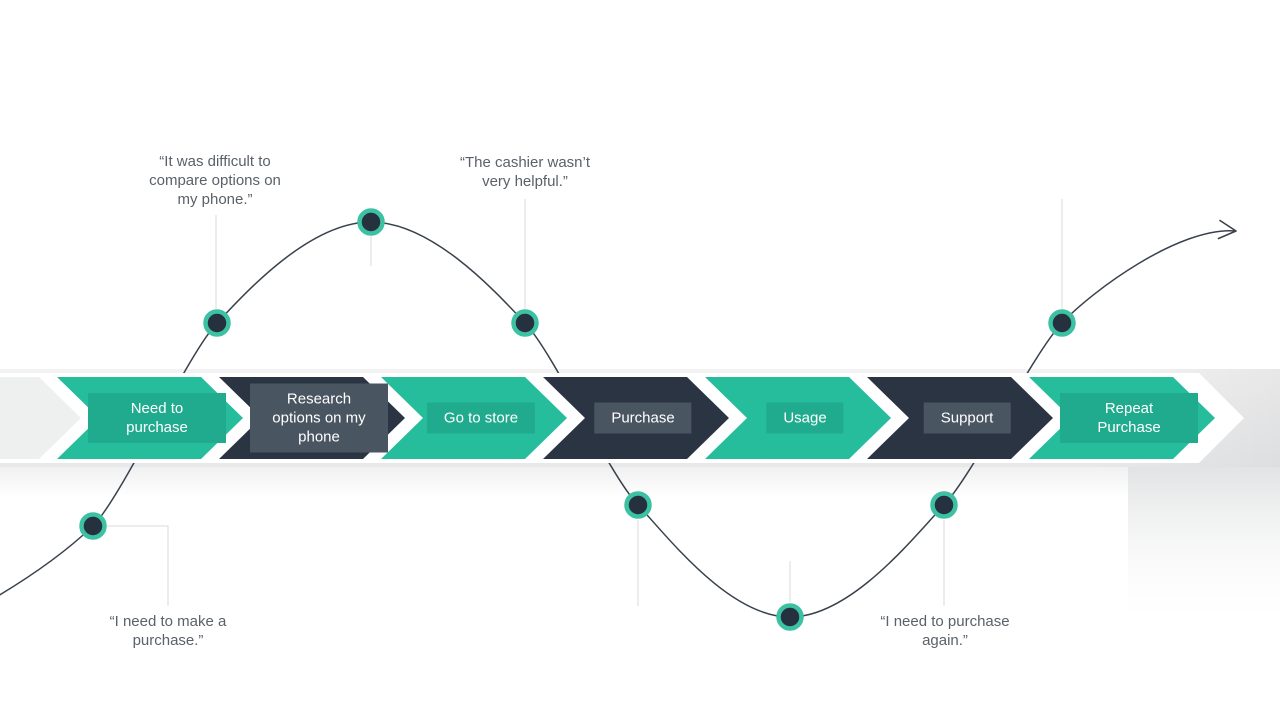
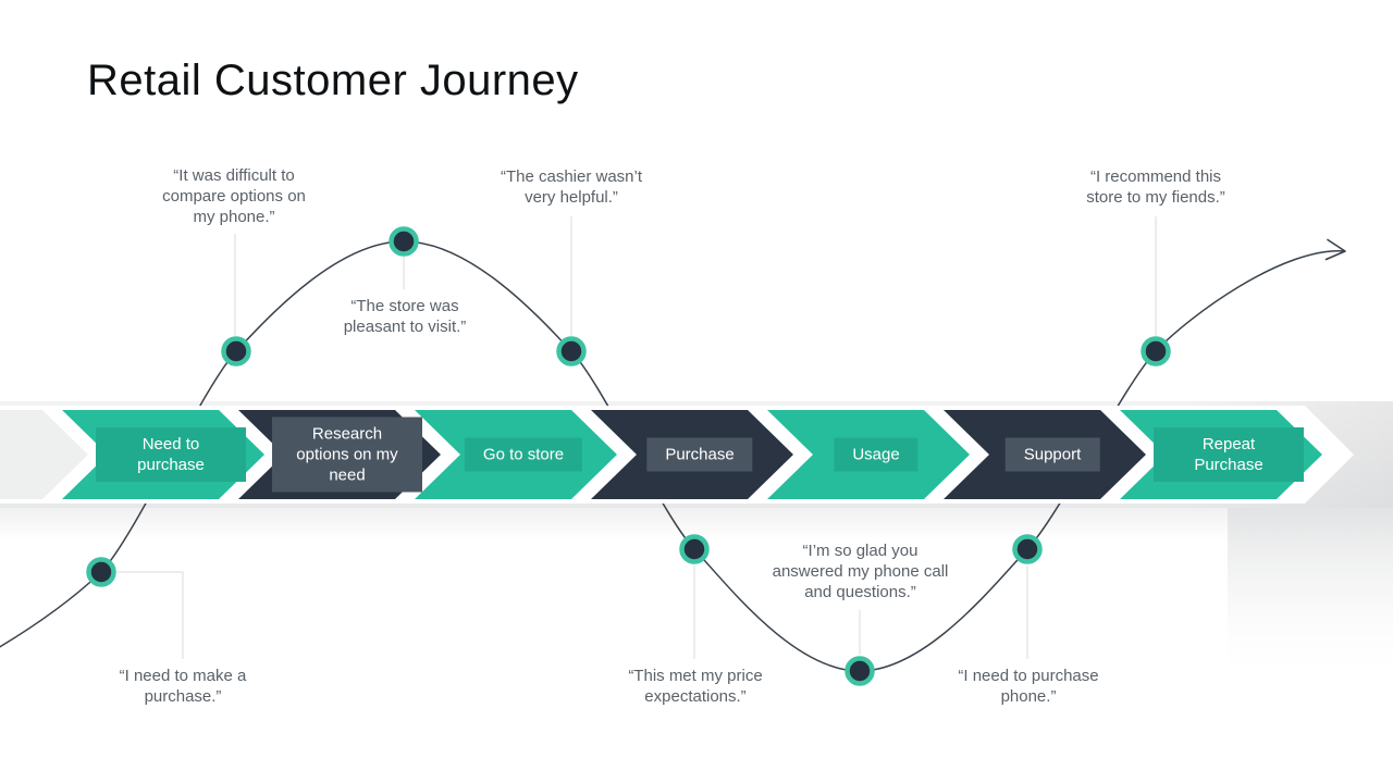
+ Retail Customer Journey
  “It was difficult to compare options on my phone.”
+ “The store was pleasant to visit.”
  “The cashier wasn’t very helpful.”
+ “I recommend this store to my fiends.”
  “I need to make a purchase.”
+ “This met my price expectations.”
+ “I’m so glad you answered my phone call and questions.”
- “I need to purchase again.”
+ “I need to purchase phone.”
  Need to purchase
- Research options on my phone
+ Research options on my need
  Go to store
  Purchase
  Usage
  Support
  Repeat Purchase
